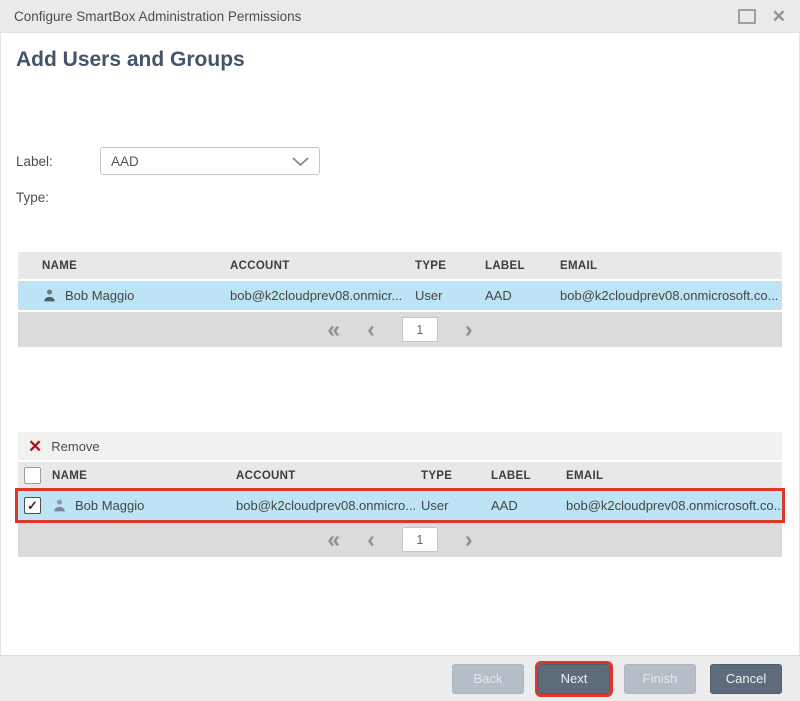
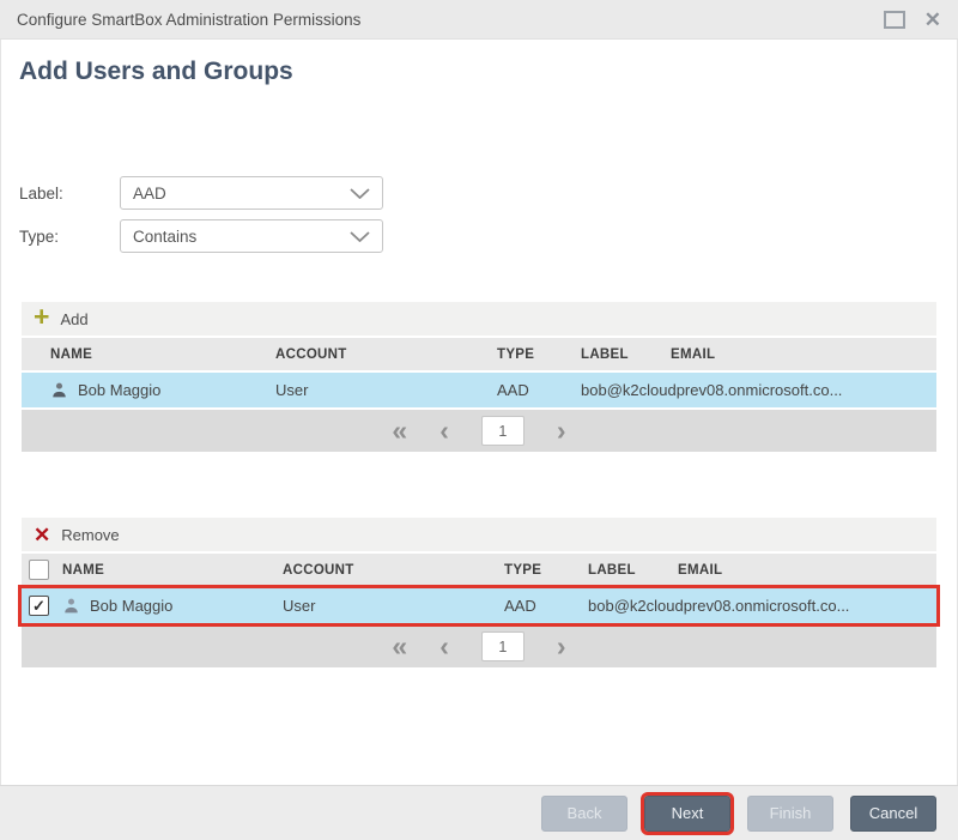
  Configure SmartBox Administration Permissions
  ✕
  Add Users and Groups
  Label:
  AAD
  Type:
+ Contains
+ +
+ Add
  NAME
  ACCOUNT
  TYPE
  LABEL
  EMAIL
  Bob Maggio
- bob@k2cloudprev08.onmicr...
  User
  AAD
  bob@k2cloudprev08.onmicrosoft.co...
  «
  ‹
  1
  ›
  ✕
  Remove
  NAME
  ACCOUNT
  TYPE
  LABEL
  EMAIL
  ✓
  Bob Maggio
- bob@k2cloudprev08.onmicro...
  User
  AAD
  bob@k2cloudprev08.onmicrosoft.co...
  «
  ‹
  1
  ›
  Back
  Next
  Finish
  Cancel
